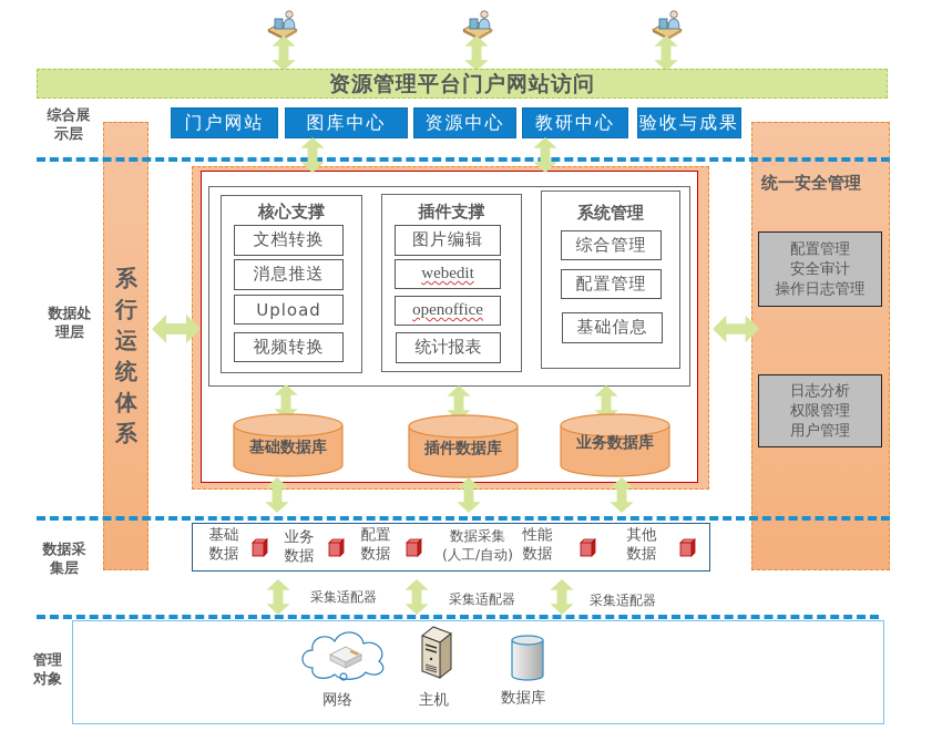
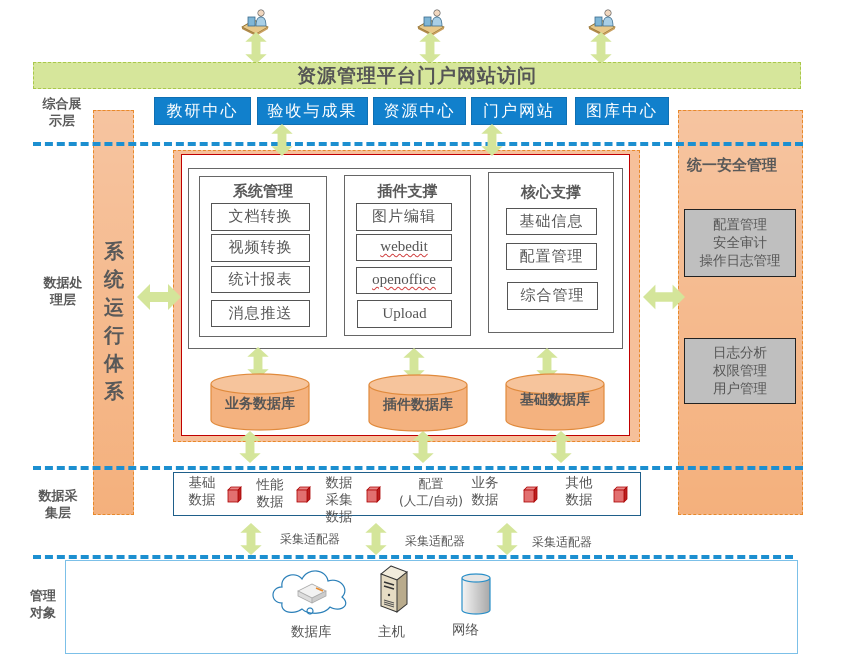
  资源管理平台门户网站访问
  综合展
  示层
  数据处
  理层
  数据采
  集层
  管理
  对象
- 门户网站
+ 教研中心
- 图库中心
+ 验收与成果
  资源中心
- 教研中心
+ 门户网站
- 验收与成果
+ 图库中心
  系
- 行
+ 统
  运
- 统
+ 行
  体
  系
  统一安全管理
  配置管理
  安全审计
  操作日志管理
  日志分析
  权限管理
  用户管理
- 核心支撑
+ 系统管理
  文档转换
- 消息推送
+ 视频转换
- Upload
+ 统计报表
- 视频转换
+ 消息推送
  插件支撑
  图片编辑
  webedit
  openoffice
- 统计报表
+ Upload
- 系统管理
+ 核心支撑
- 综合管理
+ 基础信息
  配置管理
- 基础信息
+ 综合管理
- 基础数据库
+ 业务数据库
  插件数据库
- 业务数据库
+ 基础数据库
  基础
  数据
- 业务
+ 性能
  数据
- 配置
+ 数据采集
  数据
- 数据采集
+ 配置
  (人工/自动)
- 性能
+ 业务
  数据
  其他
  数据
  采集适配器
  采集适配器
  采集适配器
- 网络
+ 数据库
  主机
- 数据库
+ 网络
